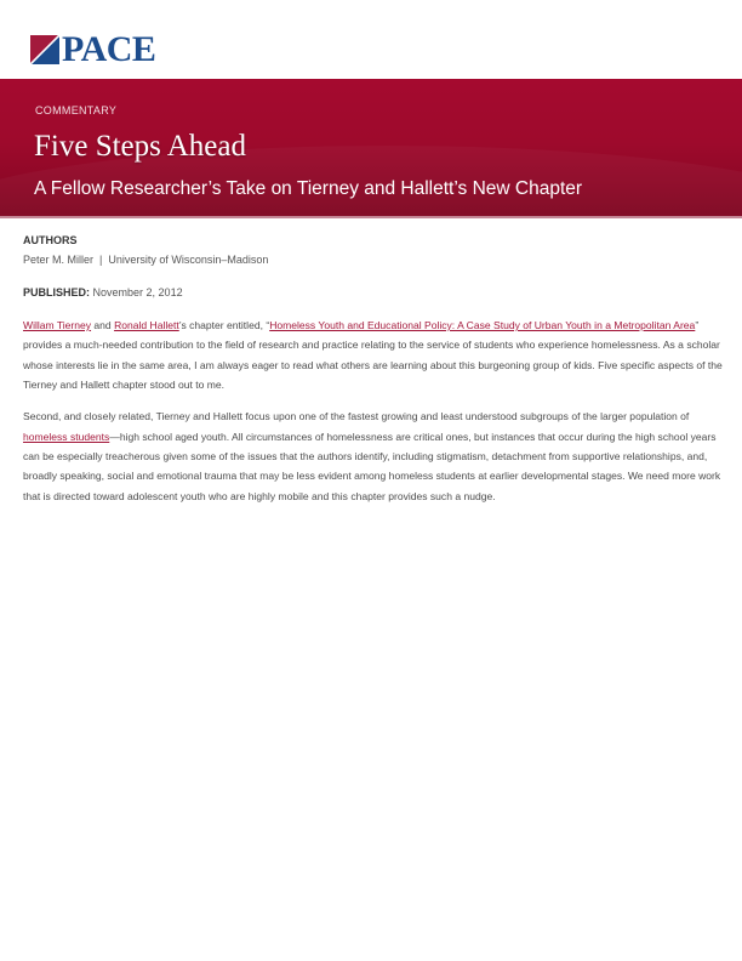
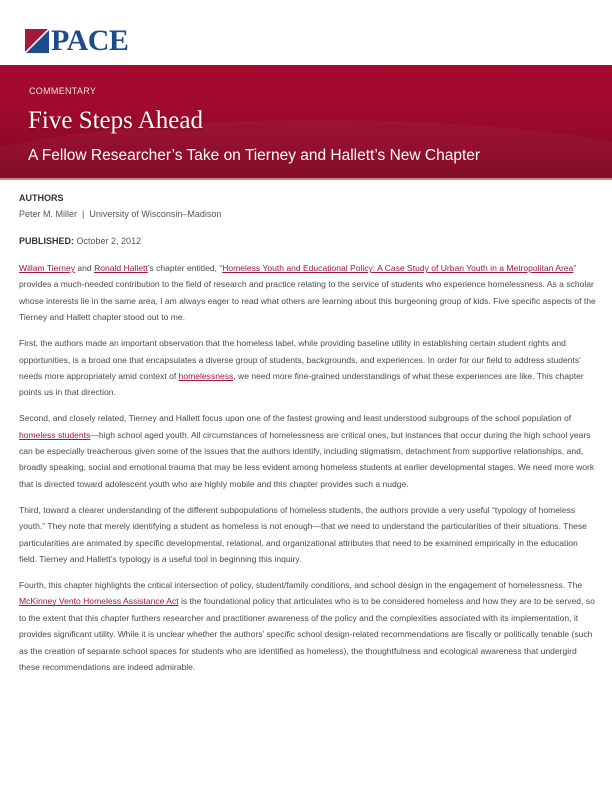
  PACE
  COMMENTARY
  Five Steps Ahead
  A Fellow Researcher’s Take on Tierney and Hallett’s New Chapter
  AUTHORS
  Peter M. Miller | University of Wisconsin–Madison
- PUBLISHED: November 2, 2012
+ PUBLISHED: October 2, 2012
  Willam Tierney and Ronald Hallett’s chapter entitled, “Homeless Youth and Educational Policy: A Case Study of Urban Youth in a Metropolitan Area” provides a much-needed contribution to the field of research and practice relating to the service of students who experience homelessness. As a scholar whose interests lie in the same area, I am always eager to read what others are learning about this burgeoning group of kids. Five specific aspects of the Tierney and Hallett chapter stood out to me.
+ First, the authors made an important observation that the homeless label, while providing baseline utility in establishing certain student rights and opportunities, is a broad one that encapsulates a diverse group of students, backgrounds, and experiences. In order for our field to address students’ needs more appropriately amid context of homelessness, we need more fine-grained understandings of what these experiences are like. This chapter points us in that direction.
- Second, and closely related, Tierney and Hallett focus upon one of the fastest growing and least understood subgroups of the larger population of homeless students—high school aged youth. All circumstances of homelessness are critical ones, but instances that occur during the high school years can be especially treacherous given some of the issues that the authors identify, including stigmatism, detachment from supportive relationships, and, broadly speaking, social and emotional trauma that may be less evident among homeless students at earlier developmental stages. We need more work that is directed toward adolescent youth who are highly mobile and this chapter provides such a nudge.
+ Second, and closely related, Tierney and Hallett focus upon one of the fastest growing and least understood subgroups of the school population of homeless students—high school aged youth. All circumstances of homelessness are critical ones, but instances that occur during the high school years can be especially treacherous given some of the issues that the authors identify, including stigmatism, detachment from supportive relationships, and, broadly speaking, social and emotional trauma that may be less evident among homeless students at earlier developmental stages. We need more work that is directed toward adolescent youth who are highly mobile and this chapter provides such a nudge.
+ Third, toward a clearer understanding of the different subpopulations of homeless students, the authors provide a very useful “typology of homeless youth.” They note that merely identifying a student as homeless is not enough—that we need to understand the particularities of their situations. These particularities are animated by specific developmental, relational, and organizational attributes that need to be examined empirically in the education field. Tierney and Hallett’s typology is a useful tool in beginning this inquiry.
+ Fourth, this chapter highlights the critical intersection of policy, student/family conditions, and school design in the engagement of homelessness. The McKinney Vento Homeless Assistance Act is the foundational policy that articulates who is to be considered homeless and how they are to be served, so to the extent that this chapter furthers researcher and practitioner awareness of the policy and the complexities associated with its implementation, it provides significant utility. While it is unclear whether the authors’ specific school design-related recommendations are fiscally or politically tenable (such as the creation of separate school spaces for students who are identified as homeless), the thoughtfulness and ecological awareness that undergird these recommendations are indeed admirable.
